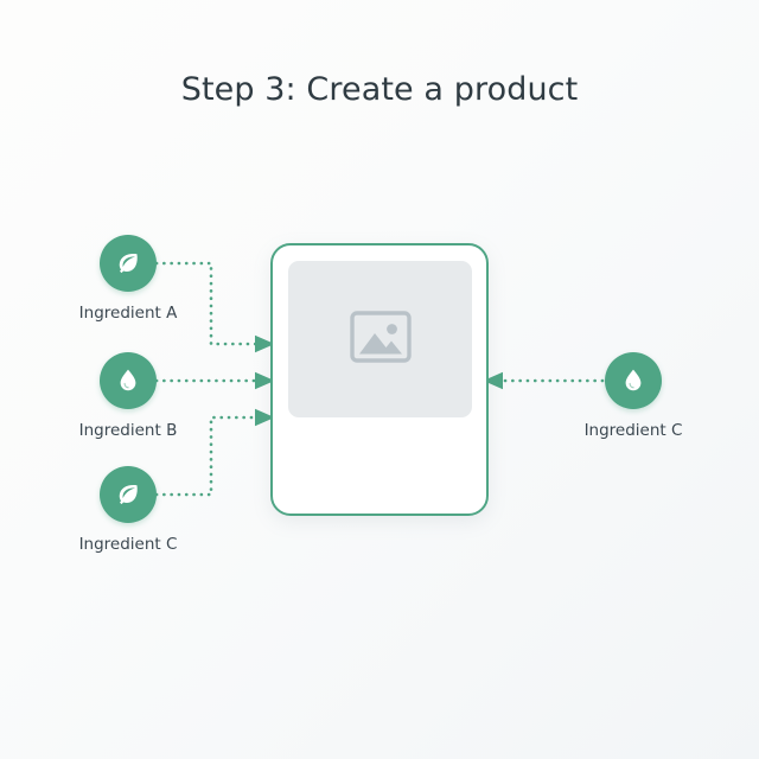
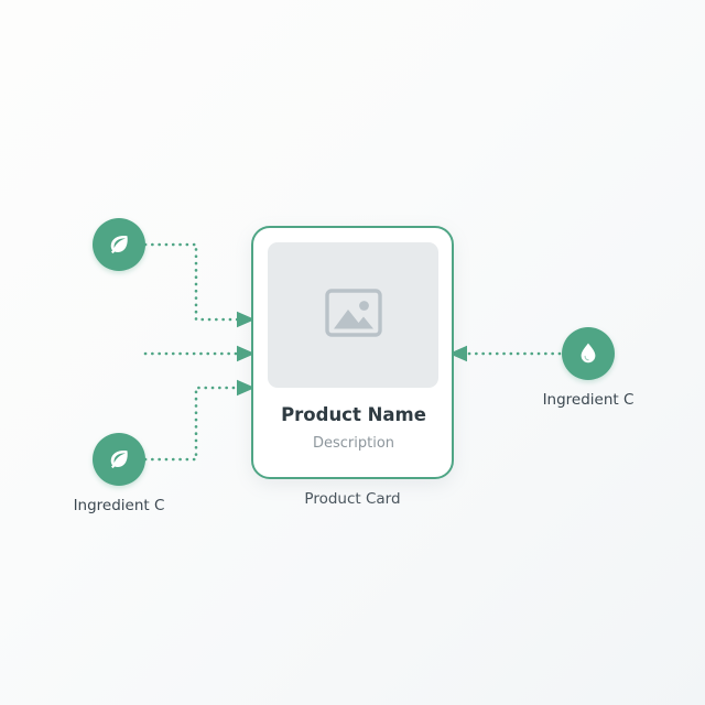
- Step 3: Create a product
- Ingredient A
- Ingredient B
  Ingredient C
  Ingredient C
+ Product Name
+ Description
+ Product Card
